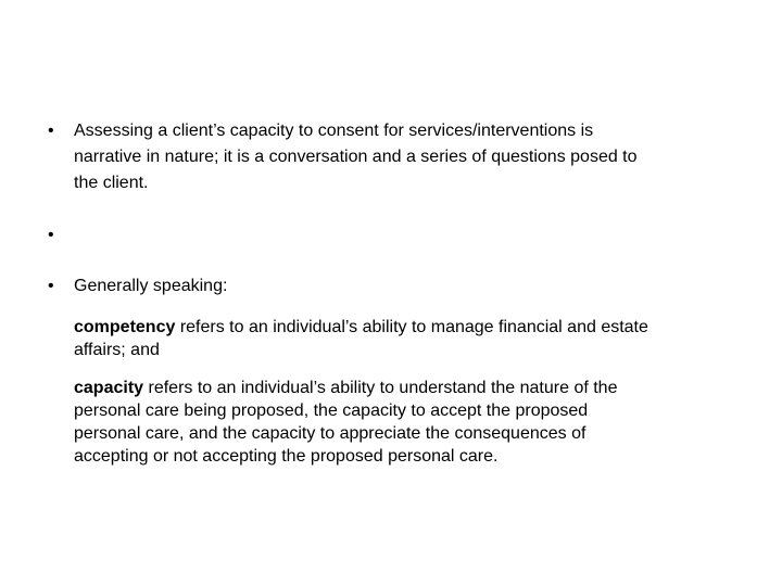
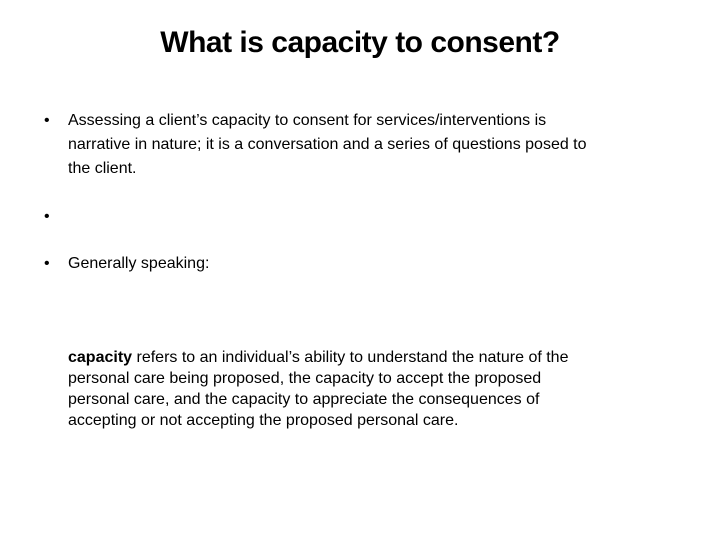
+ What is capacity to consent?
  •
  Assessing a client’s capacity to consent for services/interventions is
  narrative in nature; it is a conversation and a series of questions posed to
  the client.
  •
  •
  Generally speaking:
- competency refers to an individual’s ability to manage financial and estate
- affairs; and
  capacity refers to an individual’s ability to understand the nature of the
  personal care being proposed, the capacity to accept the proposed
  personal care, and the capacity to appreciate the consequences of
  accepting or not accepting the proposed personal care.
